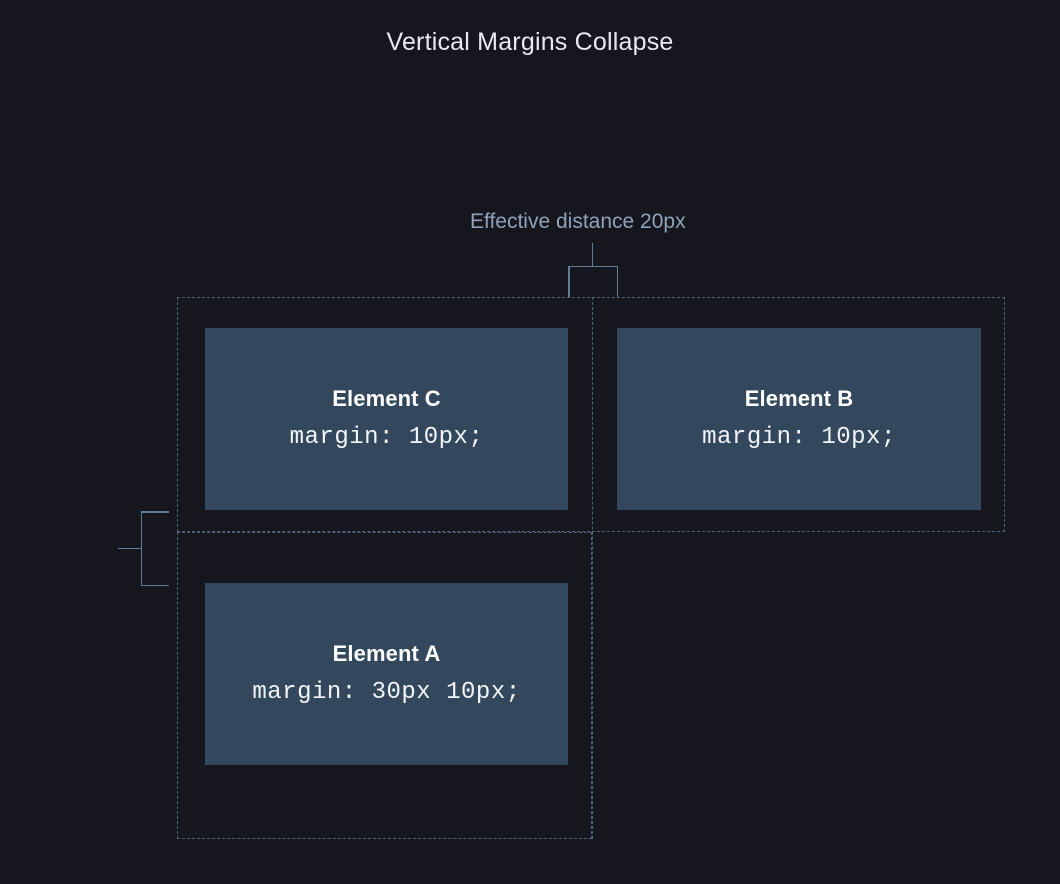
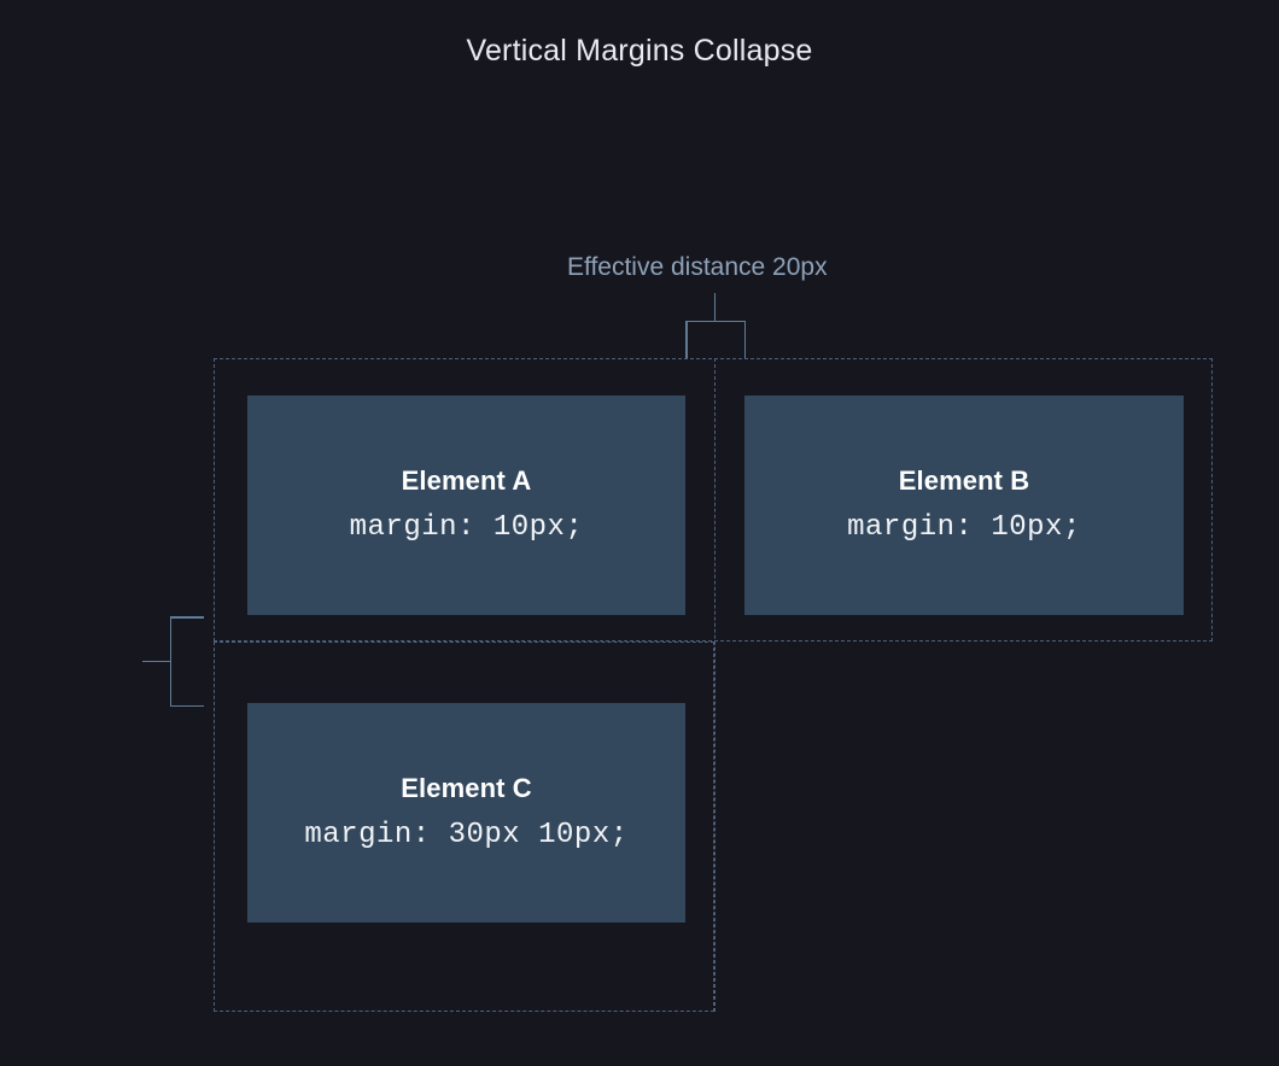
  Vertical Margins Collapse
  Effective distance 20px
- Element C
+ Element A
  margin: 10px;
  Element B
  margin: 10px;
- Element A
+ Element C
  margin: 30px 10px;
